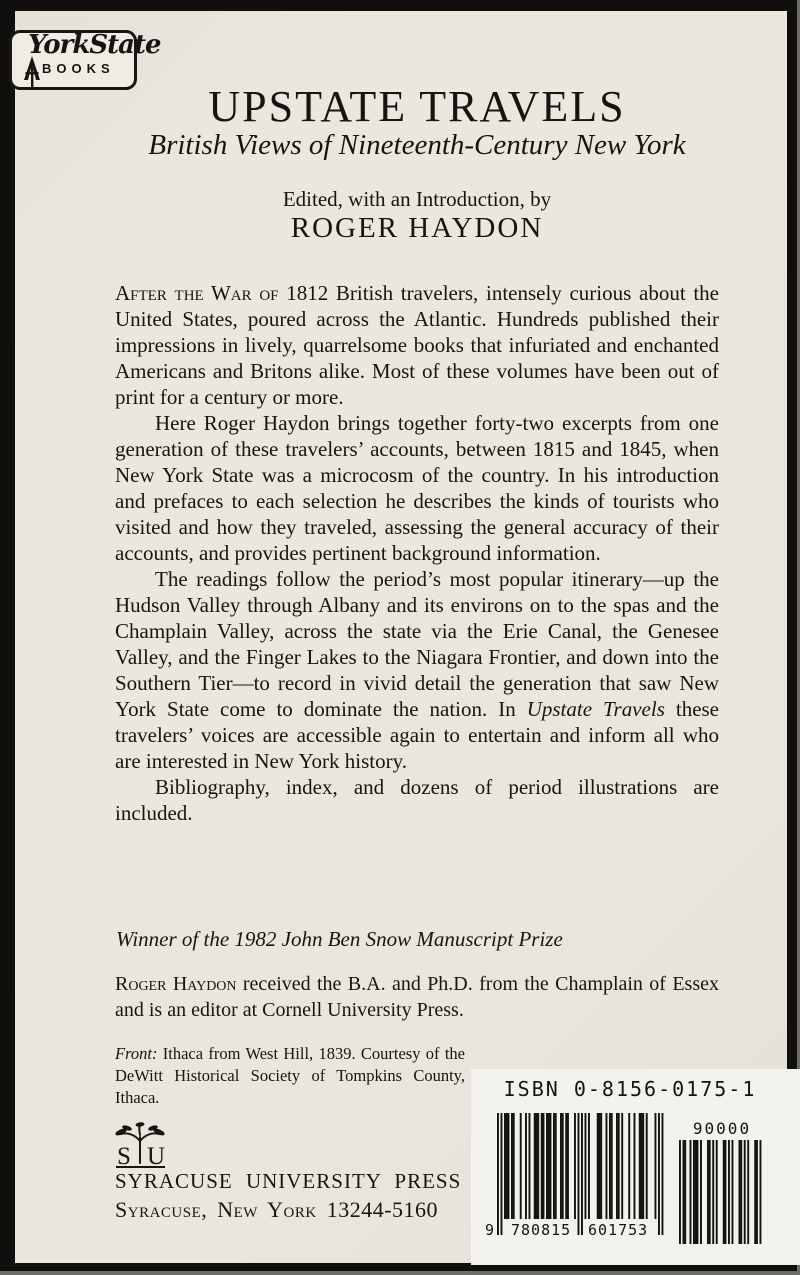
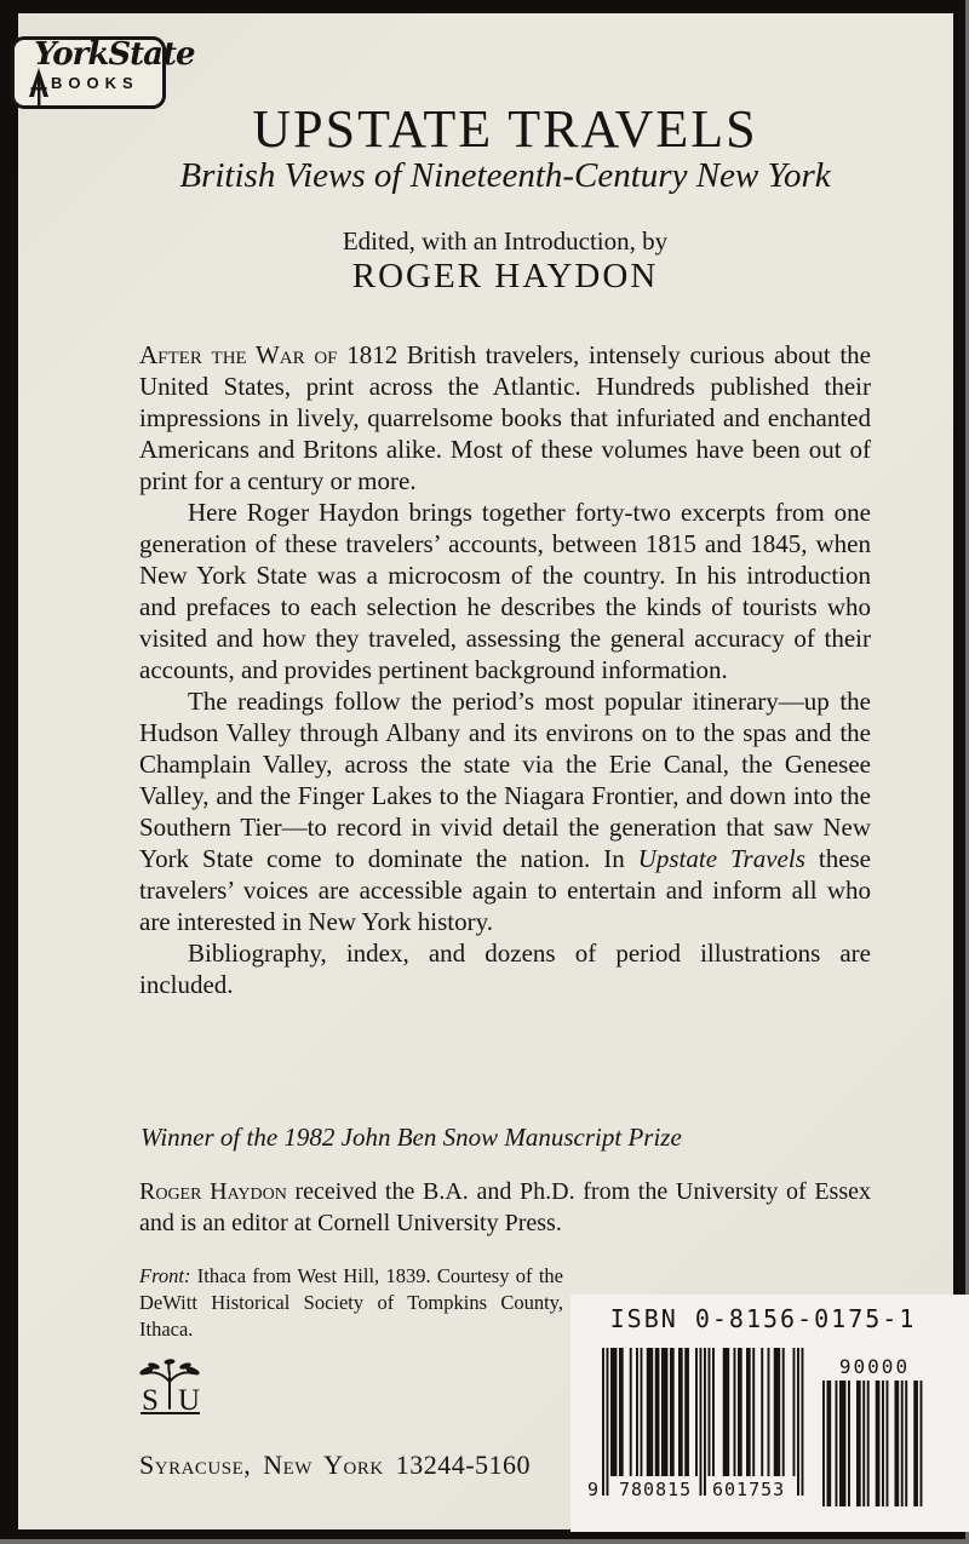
  YorkState
  BOOKS
  UPSTATE TRAVELS
  British Views of Nineteenth-Century New York
  Edited, with an Introduction, by
  ROGER HAYDON
- After the War of 1812 British travelers, intensely curious about the United States, poured across the Atlantic. Hundreds published their impressions in lively, quarrelsome books that infuriated and enchanted Americans and Britons alike. Most of these volumes have been out of print for a century or more.
+ After the War of 1812 British travelers, intensely curious about the United States, print across the Atlantic. Hundreds published their impressions in lively, quarrelsome books that infuriated and enchanted Americans and Britons alike. Most of these volumes have been out of print for a century or more.
  Here Roger Haydon brings together forty-two excerpts from one generation of these travelers’ accounts, between 1815 and 1845, when New York State was a microcosm of the country. In his introduction and prefaces to each selection he describes the kinds of tourists who visited and how they traveled, assessing the general accuracy of their accounts, and provides pertinent background information.
  The readings follow the period’s most popular itinerary—up the Hudson Valley through Albany and its environs on to the spas and the Champlain Valley, across the state via the Erie Canal, the Genesee Valley, and the Finger Lakes to the Niagara Frontier, and down into the Southern Tier—to record in vivid detail the generation that saw New York State come to dominate the nation. In Upstate Travels these travelers’ voices are accessible again to entertain and inform all who are interested in New York history.
  Bibliography, index, and dozens of period illustrations are included.
  Winner of the 1982 John Ben Snow Manuscript Prize
- Roger Haydon received the B.A. and Ph.D. from the Champlain of Essex and is an editor at Cornell University Press.
+ Roger Haydon received the B.A. and Ph.D. from the University of Essex and is an editor at Cornell University Press.
  Front: Ithaca from West Hill, 1839. Courtesy of the DeWitt Historical Society of Tompkins County, Ithaca.
  ISBN 0-8156-0175-1
  9
  780815
  601753
  90000
  S
  U
- SYRACUSE UNIVERSITY PRESS
  Syracuse, New York 13244-5160
